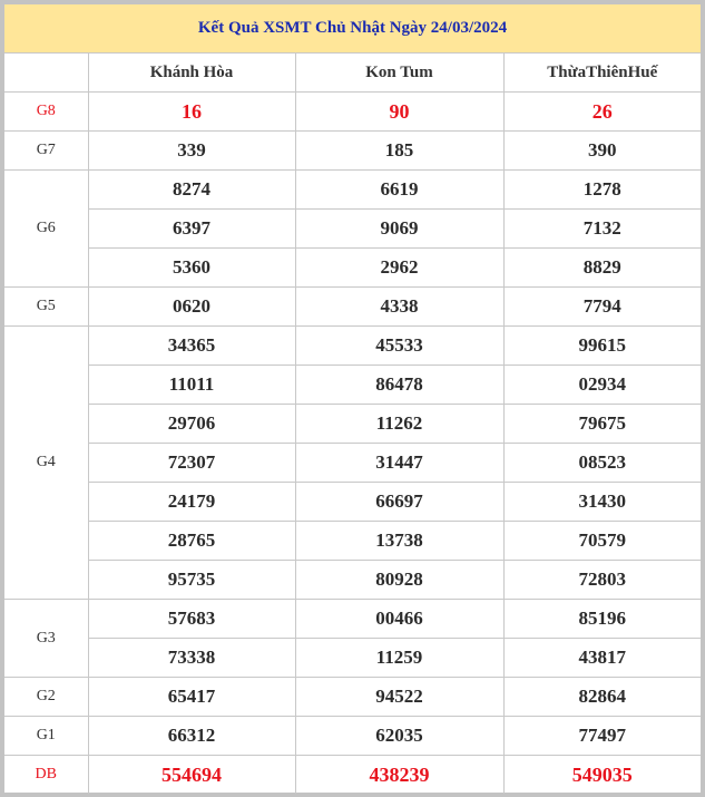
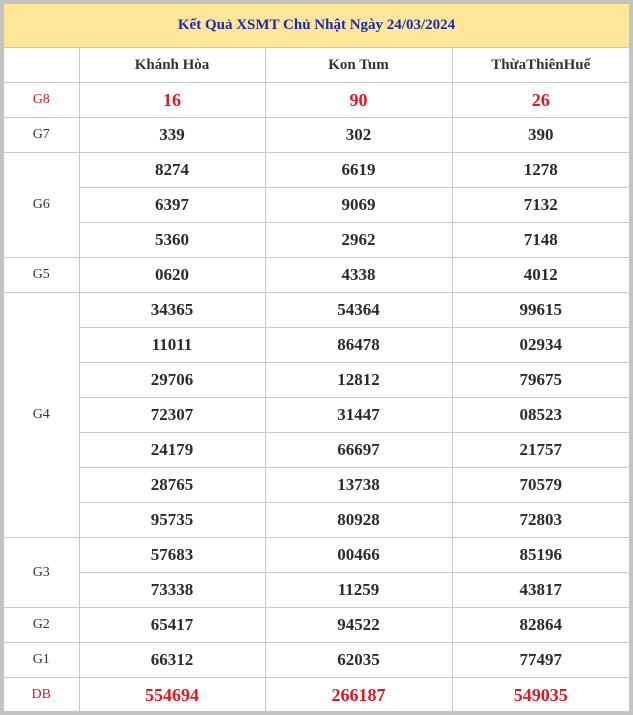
  Kết Quả XSMT Chủ Nhật Ngày 24/03/2024
  	Khánh Hòa	Kon Tum	ThừaThiênHuế
  G8	16	90	26
- G7	339	185	390
+ G7	339	302	390
  G6	8274	6619	1278
  6397	9069	7132
- 5360	2962	8829
+ 5360	2962	7148
- G5	0620	4338	7794
+ G5	0620	4338	4012
- G4	34365	45533	99615
+ G4	34365	54364	99615
  11011	86478	02934
- 29706	11262	79675
+ 29706	12812	79675
  72307	31447	08523
- 24179	66697	31430
+ 24179	66697	21757
  28765	13738	70579
  95735	80928	72803
  G3	57683	00466	85196
  73338	11259	43817
  G2	65417	94522	82864
  G1	66312	62035	77497
- DB	554694	438239	549035
+ DB	554694	266187	549035
